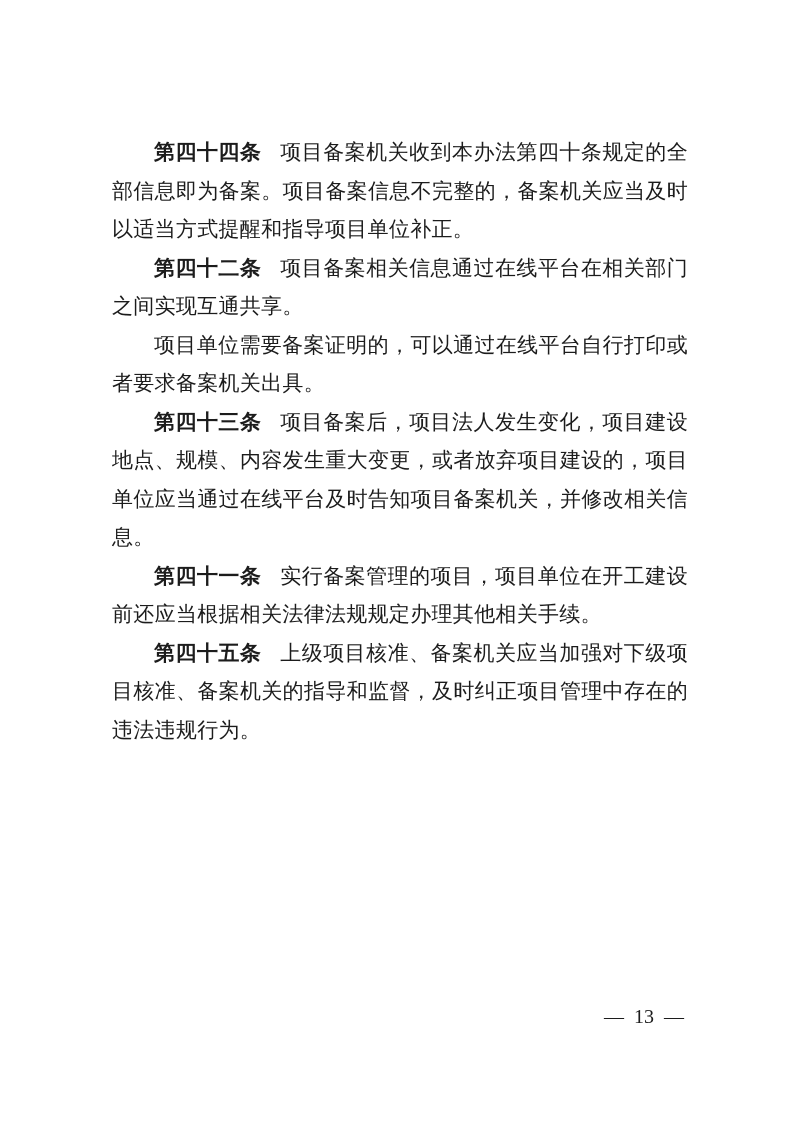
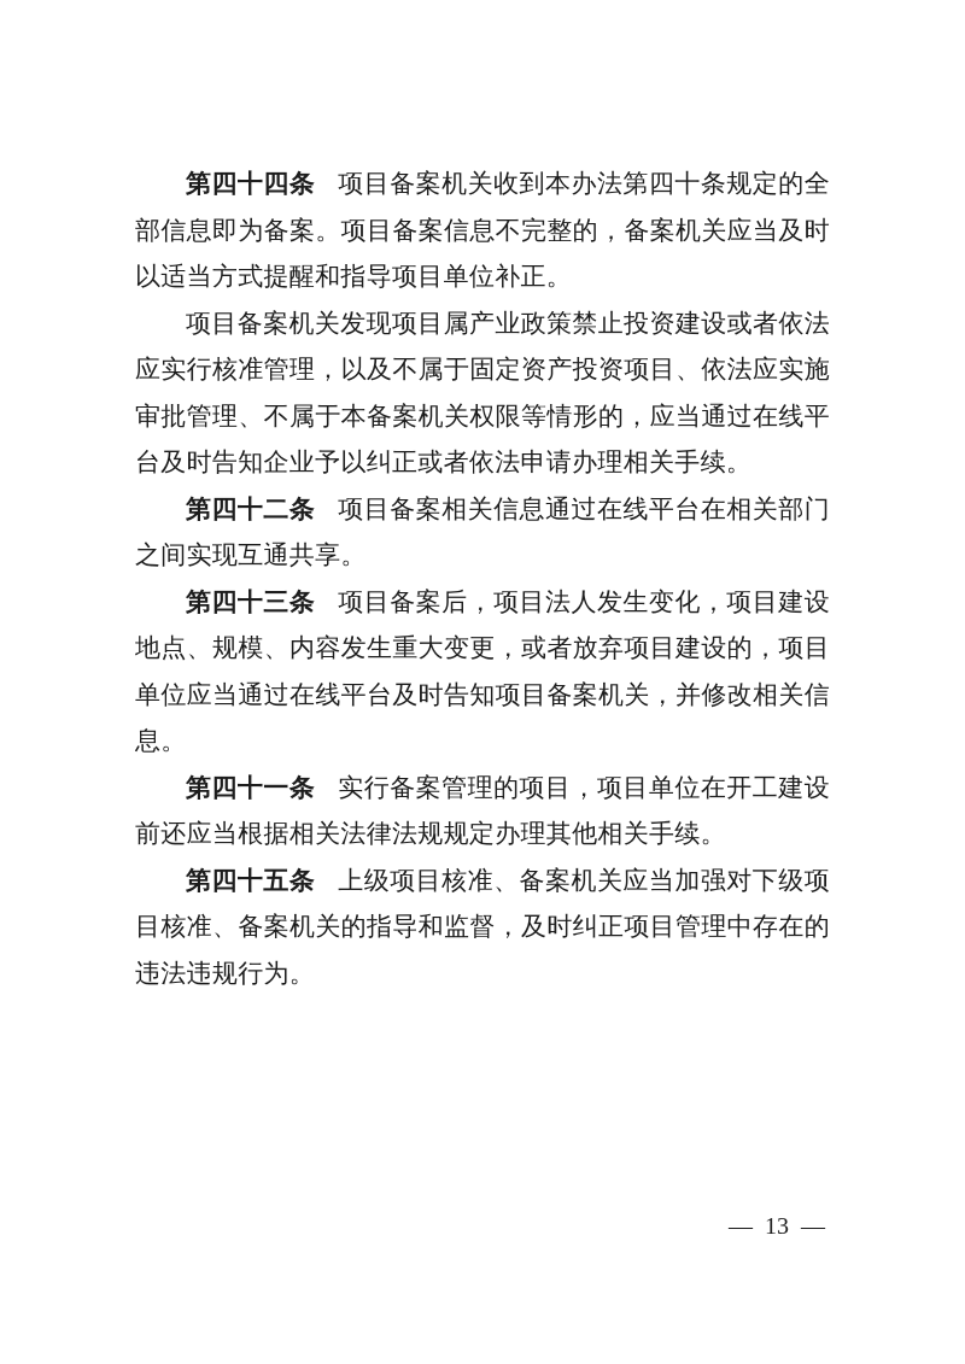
  第四十四条 项目备案机关收到本办法第四十条规定的全部信息即为备案。项目备案信息不完整的，备案机关应当及时以适当方式提醒和指导项目单位补正。
+ 项目备案机关发现项目属产业政策禁止投资建设或者依法应实行核准管理，以及不属于固定资产投资项目、依法应实施审批管理、不属于本备案机关权限等情形的，应当通过在线平台及时告知企业予以纠正或者依法申请办理相关手续。
  第四十二条 项目备案相关信息通过在线平台在相关部门之间实现互通共享。
- 项目单位需要备案证明的，可以通过在线平台自行打印或者要求备案机关出具。
  第四十三条 项目备案后，项目法人发生变化，项目建设地点、规模、内容发生重大变更，或者放弃项目建设的，项目单位应当通过在线平台及时告知项目备案机关，并修改相关信息。
  第四十一条 实行备案管理的项目，项目单位在开工建设前还应当根据相关法律法规规定办理其他相关手续。
  第四十五条 上级项目核准、备案机关应当加强对下级项目核准、备案机关的指导和监督，及时纠正项目管理中存在的违法违规行为。
  — 13 —
